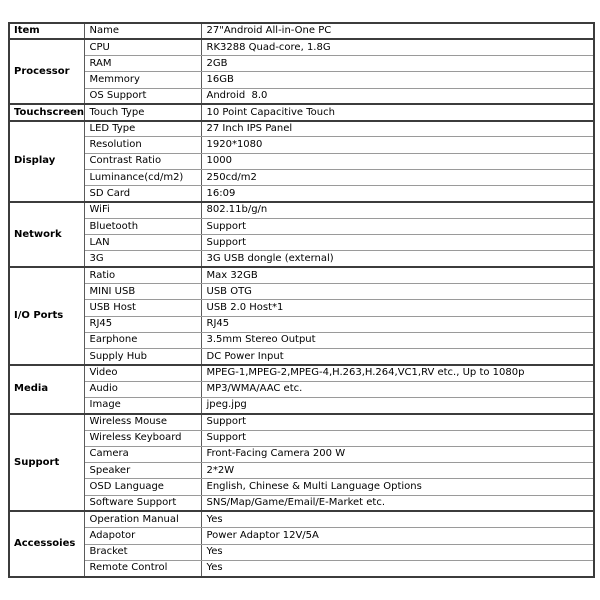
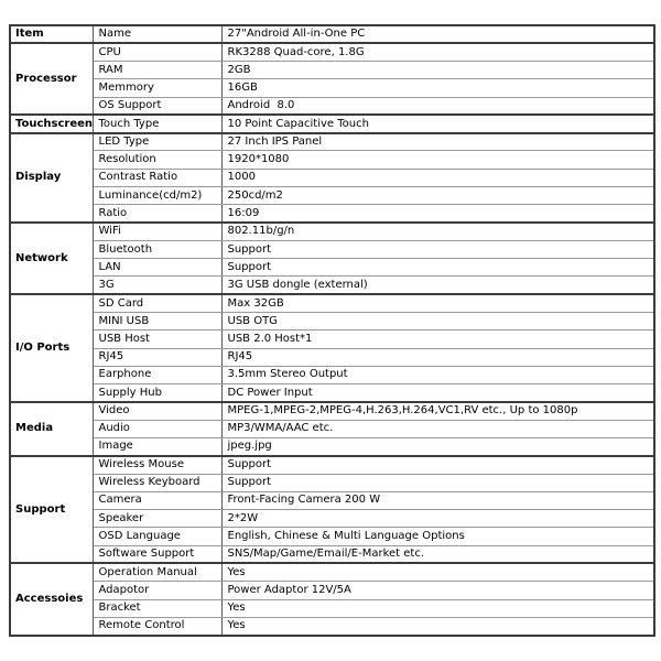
  Item	Name	27"Android All-in-One PC
  Processor	CPU	RK3288 Quad-core, 1.8G
  RAM	2GB
  Memmory	16GB
  OS Support	Android 8.0
  Touchscreen	Touch Type	10 Point Capacitive Touch
  Display	LED Type	27 Inch IPS Panel
  Resolution	1920*1080
  Contrast Ratio	1000
  Luminance(cd/m2)	250cd/m2
- SD Card	16:09
+ Ratio	16:09
  Network	WiFi	802.11b/g/n
  Bluetooth	Support
  LAN	Support
  3G	3G USB dongle (external)
- I/O Ports	Ratio	Max 32GB
+ I/O Ports	SD Card	Max 32GB
  MINI USB	USB OTG
  USB Host	USB 2.0 Host*1
  RJ45	RJ45
  Earphone	3.5mm Stereo Output
  Supply Hub	DC Power Input
  Media	Video	MPEG-1,MPEG-2,MPEG-4,H.263,H.264,VC1,RV etc., Up to 1080p
  Audio	MP3/WMA/AAC etc.
  Image	jpeg.jpg
  Support	Wireless Mouse	Support
  Wireless Keyboard	Support
  Camera	Front-Facing Camera 200 W
  Speaker	2*2W
  OSD Language	English, Chinese & Multi Language Options
  Software Support	SNS/Map/Game/Email/E-Market etc.
  Accessoies	Operation Manual	Yes
  Adapotor	Power Adaptor 12V/5A
  Bracket	Yes
  Remote Control	Yes
